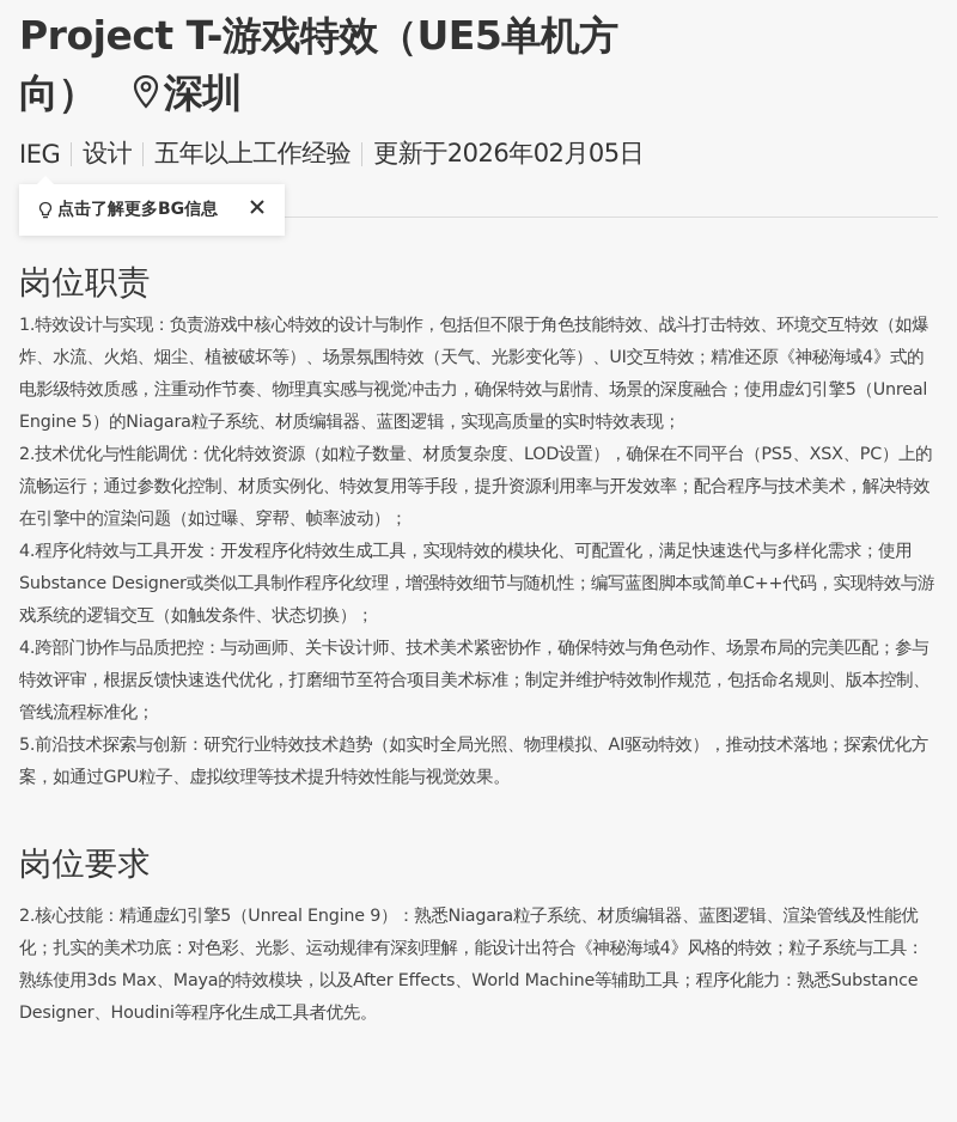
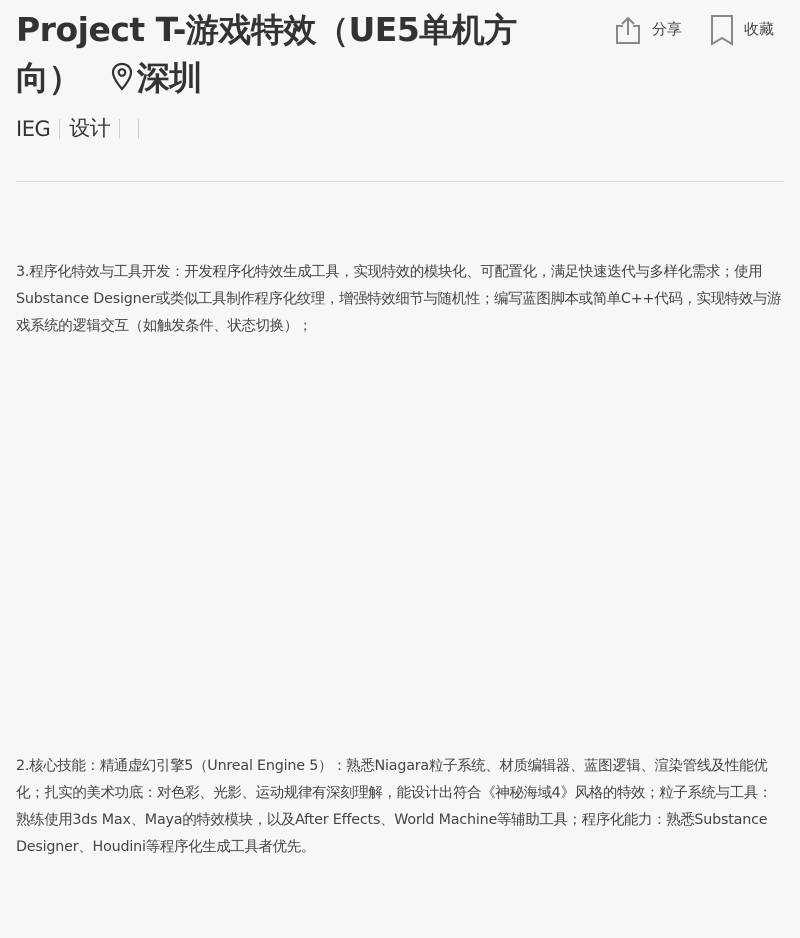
  Project T-游戏特效（UE5单机方向） 深圳
+ 分享
+ 收藏
  IEG
  设计
- 五年以上工作经验
- 更新于2026年02月05日
- 点击了解更多BG信息
- 岗位职责
- 1.特效设计与实现：负责游戏中核心特效的设计与制作，包括但不限于角色技能特效、战斗打击特效、环境交互特效（如爆炸、水流、火焰、烟尘、植被破坏等）、场景氛围特效（天气、光影变化等）、UI交互特效；精准还原《神秘海域4》式的电影级特效质感，注重动作节奏、物理真实感与视觉冲击力，确保特效与剧情、场景的深度融合；使用虚幻引擎5（Unreal Engine 5）的Niagara粒子系统、材质编辑器、蓝图逻辑，实现高质量的实时特效表现；
- 2.技术优化与性能调优：优化特效资源（如粒子数量、材质复杂度、LOD设置），确保在不同平台（PS5、XSX、PC）上的流畅运行；通过参数化控制、材质实例化、特效复用等手段，提升资源利用率与开发效率；配合程序与技术美术，解决特效在引擎中的渲染问题（如过曝、穿帮、帧率波动）；
- 4.程序化特效与工具开发：开发程序化特效生成工具，实现特效的模块化、可配置化，满足快速迭代与多样化需求；使用Substance Designer或类似工具制作程序化纹理，增强特效细节与随机性；编写蓝图脚本或简单C++代码，实现特效与游戏系统的逻辑交互（如触发条件、状态切换）；
+ 3.程序化特效与工具开发：开发程序化特效生成工具，实现特效的模块化、可配置化，满足快速迭代与多样化需求；使用Substance Designer或类似工具制作程序化纹理，增强特效细节与随机性；编写蓝图脚本或简单C++代码，实现特效与游戏系统的逻辑交互（如触发条件、状态切换）；
- 4.跨部门协作与品质把控：与动画师、关卡设计师、技术美术紧密协作，确保特效与角色动作、场景布局的完美匹配；参与特效评审，根据反馈快速迭代优化，打磨细节至符合项目美术标准；制定并维护特效制作规范，包括命名规则、版本控制、管线流程标准化；
- 5.前沿技术探索与创新：研究行业特效技术趋势（如实时全局光照、物理模拟、AI驱动特效），推动技术落地；探索优化方案，如通过GPU粒子、虚拟纹理等技术提升特效性能与视觉效果。
- 岗位要求
- 2.核心技能：精通虚幻引擎5（Unreal Engine 9）：熟悉Niagara粒子系统、材质编辑器、蓝图逻辑、渲染管线及性能优化；扎实的美术功底：对色彩、光影、运动规律有深刻理解，能设计出符合《神秘海域4》风格的特效；粒子系统与工具：熟练使用3ds Max、Maya的特效模块，以及After Effects、World Machine等辅助工具；程序化能力：熟悉Substance Designer、Houdini等程序化生成工具者优先。
+ 2.核心技能：精通虚幻引擎5（Unreal Engine 5）：熟悉Niagara粒子系统、材质编辑器、蓝图逻辑、渲染管线及性能优化；扎实的美术功底：对色彩、光影、运动规律有深刻理解，能设计出符合《神秘海域4》风格的特效；粒子系统与工具：熟练使用3ds Max、Maya的特效模块，以及After Effects、World Machine等辅助工具；程序化能力：熟悉Substance Designer、Houdini等程序化生成工具者优先。
